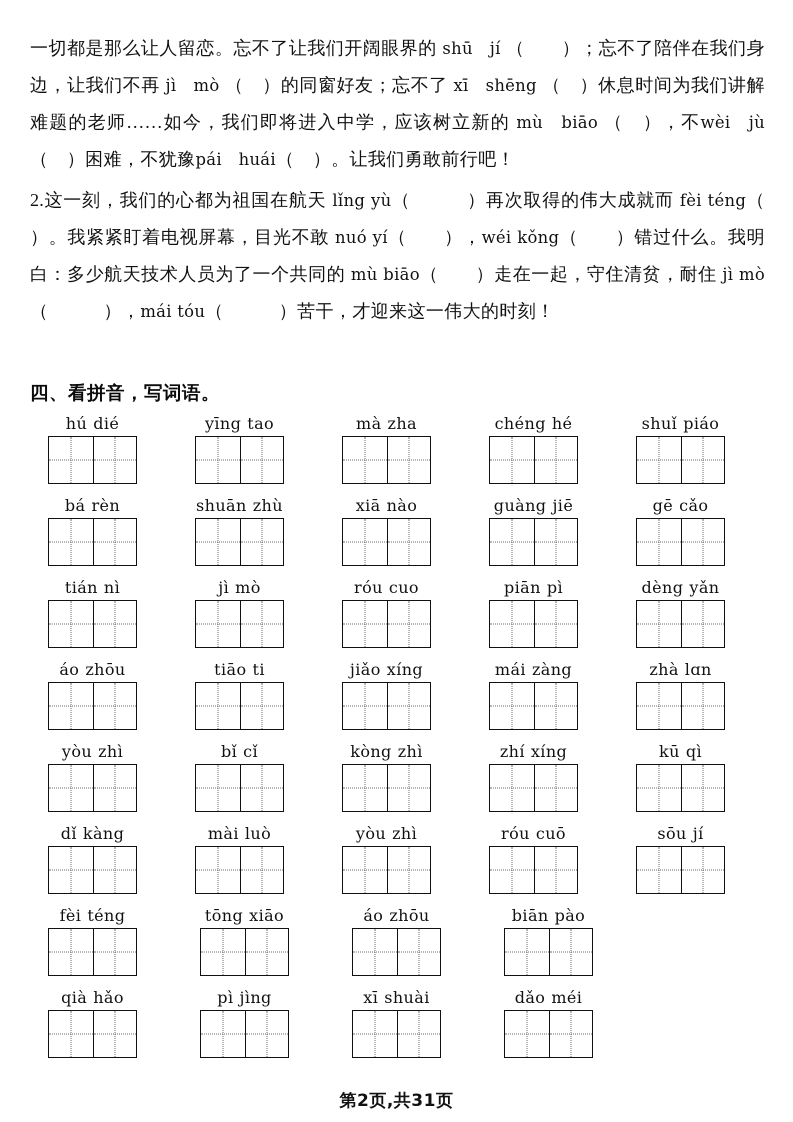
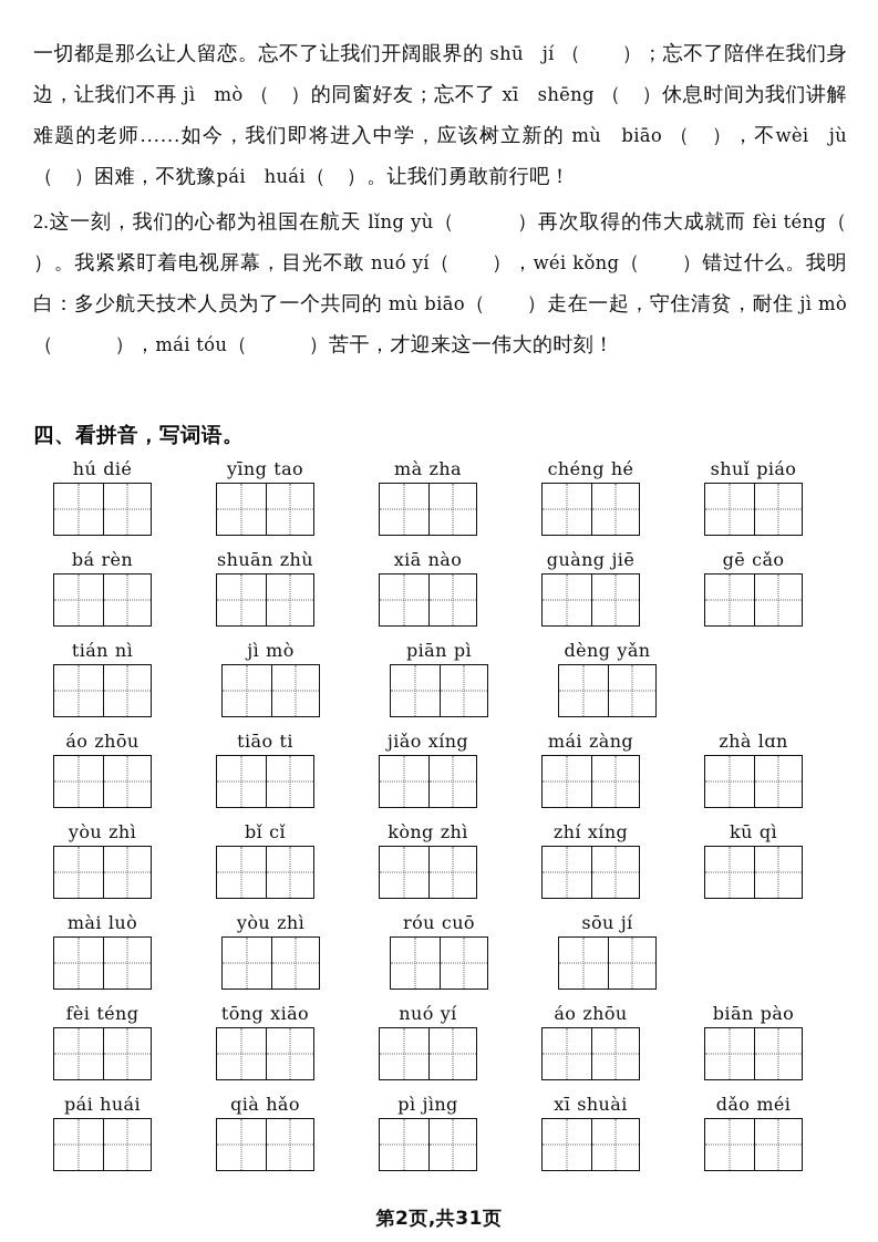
  一切都是那么让人留恋。忘不了让我们开阔眼界的 shū jí （ ）；忘不了陪伴在我们身边，让我们不再 jì mò （ ）的同窗好友；忘不了 xī shēng （ ）休息时间为我们讲解难题的老师……如今，我们即将进入中学，应该树立新的 mù biāo （ ），不wèi jù（ ）困难，不犹豫pái huái（ ）。让我们勇敢前行吧！
  2.这一刻，我们的心都为祖国在航天 lǐng yù（ ）再次取得的伟大成就而 fèi téng（ ）。我紧紧盯着电视屏幕，目光不敢 nuó yí（ ），wéi kǒng（ ）错过什么。我明白：多少航天技术人员为了一个共同的 mù biāo（ ）走在一起，守住清贫，耐住 jì mò（ ），mái tóu（ ）苦干，才迎来这一伟大的时刻！
  四、看拼音，写词语。
  hú dié
  yīng tao
  mà zha
  chéng hé
  shuǐ piáo
  bá rèn
  shuān zhù
  xiā nào
  guàng jiē
  gē cǎo
  tián nì
  jì mò
- róu cuo
  piān pì
  dèng yǎn
  áo zhōu
  tiāo ti
  jiǎo xíng
  mái zàng
  zhà lɑn
  yòu zhì
  bǐ cǐ
  kòng zhì
  zhí xíng
  kū qì
- dǐ kàng
  mài luò
  yòu zhì
  róu cuō
  sōu jí
  fèi téng
  tōng xiāo
+ nuó yí
  áo zhōu
  biān pào
+ pái huái
  qià hǎo
  pì jìng
  xī shuài
  dǎo méi
  第2页,共31页
